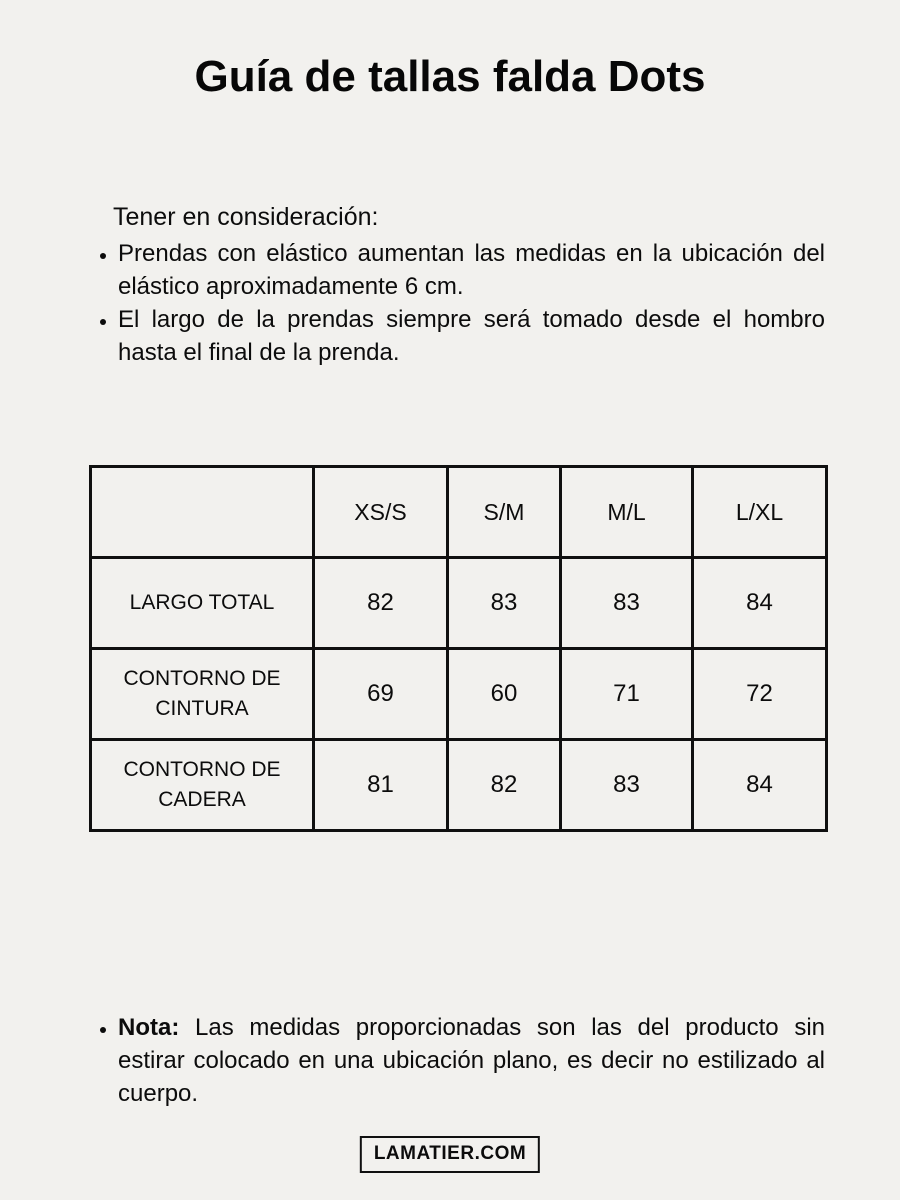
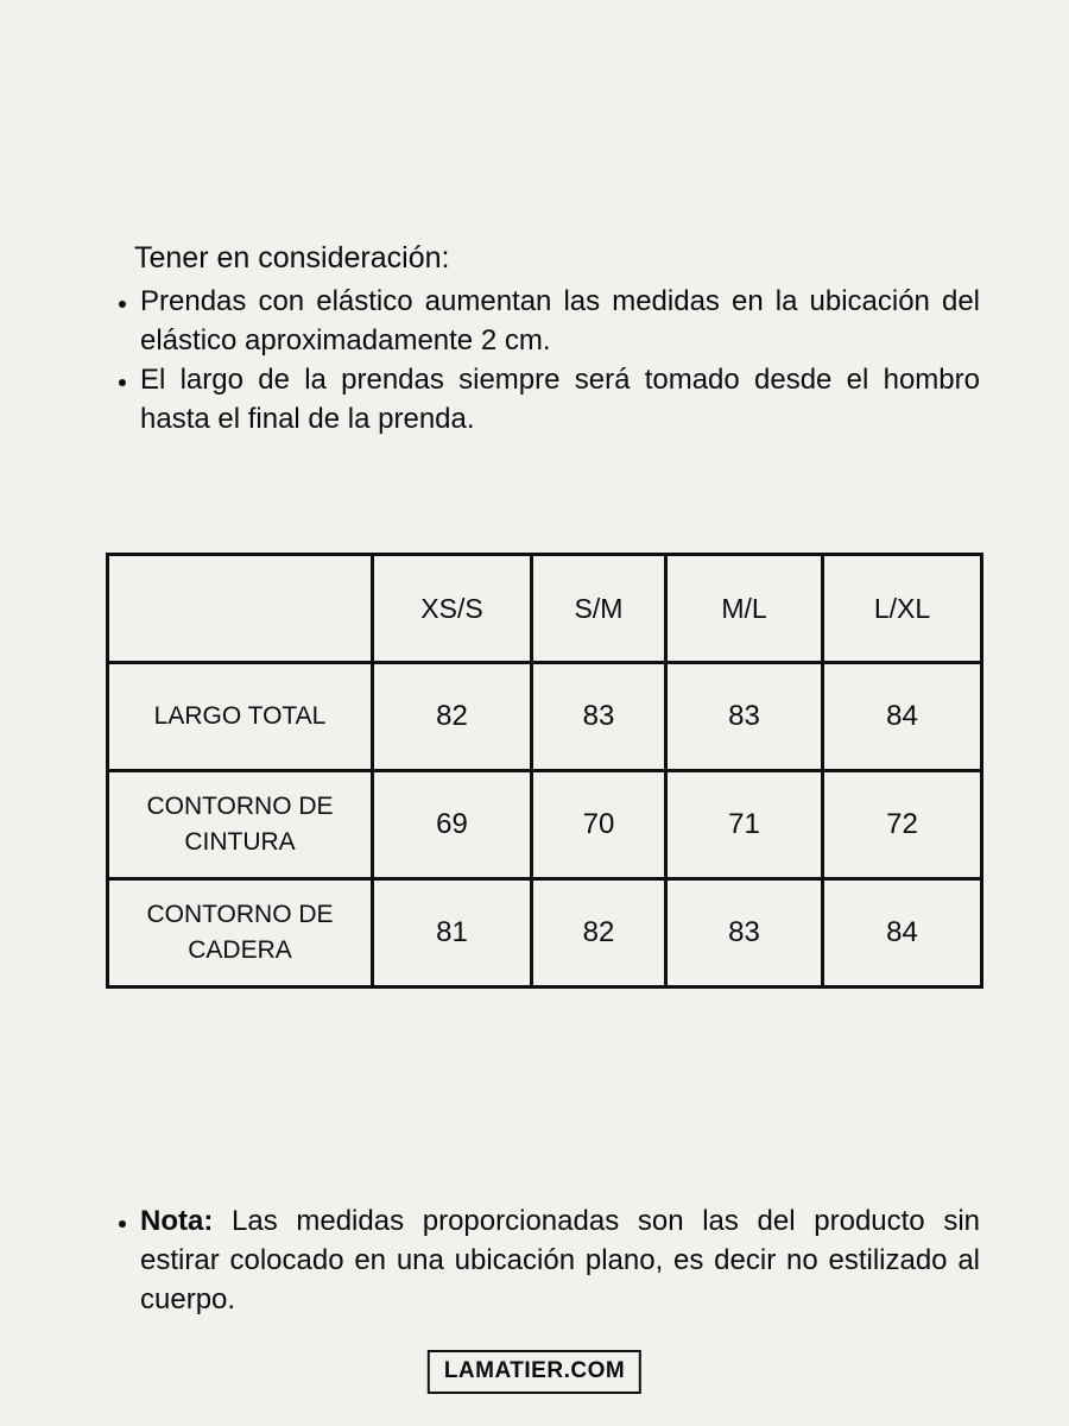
- Guía de tallas falda Dots
  Tener en consideración:
- Prendas con elástico aumentan las medidas en la ubicación del elástico aproximadamente 6 cm.
+ Prendas con elástico aumentan las medidas en la ubicación del elástico aproximadamente 2 cm.
  El largo de la prendas siempre será tomado desde el hombro hasta el final de la prenda.
  	XS/S	S/M	M/L	L/XL
  LARGO TOTAL	82	83	83	84
- CONTORNO DE CINTURA	69	60	71	72
+ CONTORNO DE CINTURA	69	70	71	72
  CONTORNO DE CADERA	81	82	83	84
  Nota: Las medidas proporcionadas son las del producto sin estirar colocado en una ubicación plano, es decir no estilizado al cuerpo.
  LAMATIER.COM
